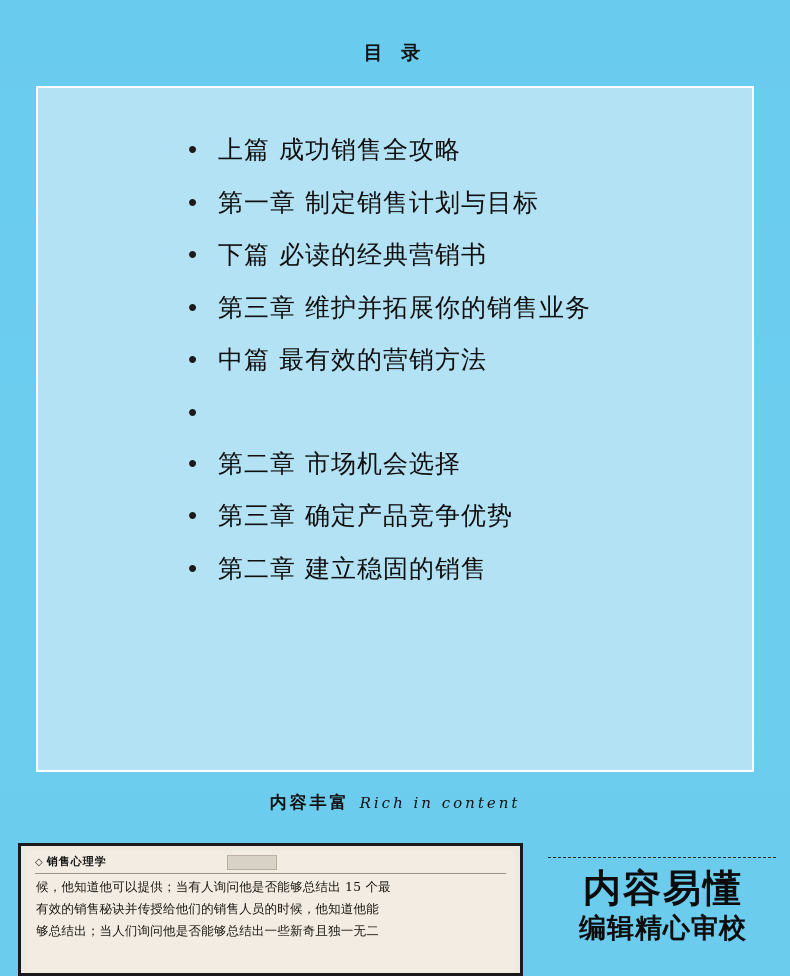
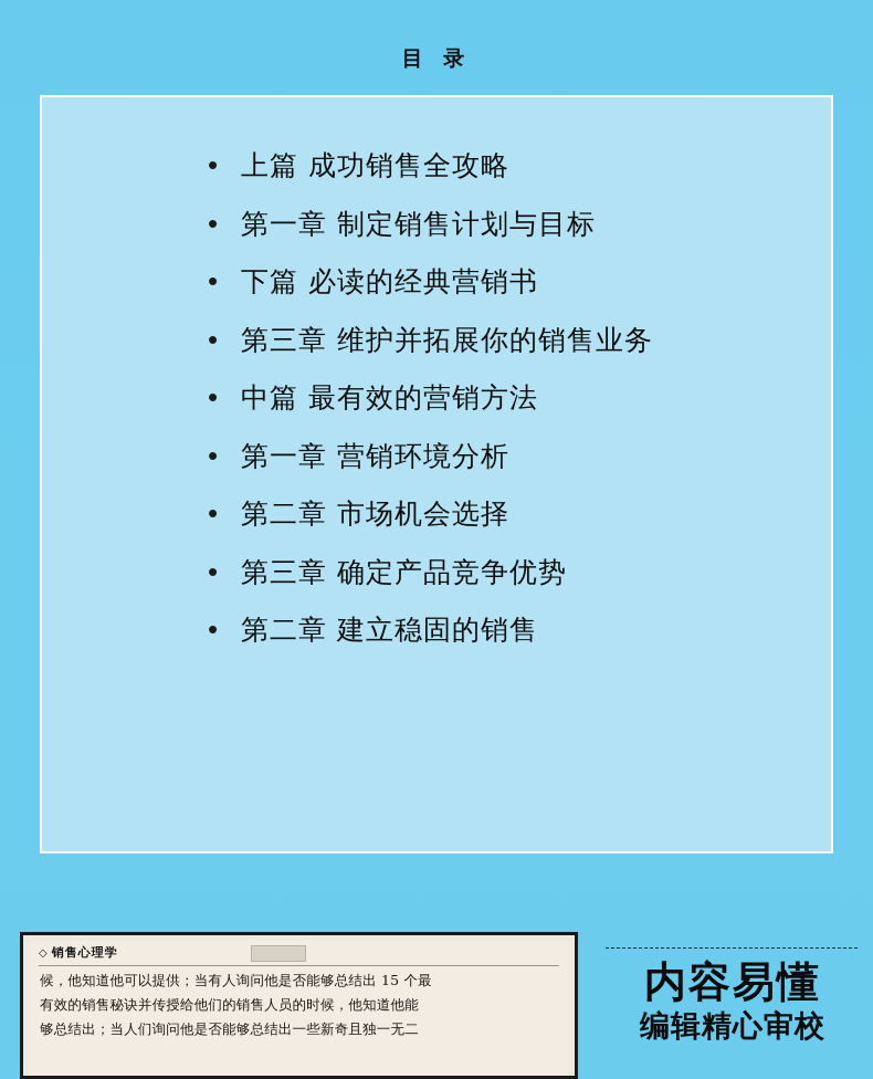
  目 录
  •
  上篇 成功销售全攻略
  •
  第一章 制定销售计划与目标
  •
  下篇 必读的经典营销书
  •
  第三章 维护并拓展你的销售业务
  •
  中篇 最有效的营销方法
  •
+ 第一章 营销环境分析
  •
  第二章 市场机会选择
  •
  第三章 确定产品竞争优势
  •
  第二章 建立稳固的销售
- 内容丰富 Rich in content
  ◇
  销售心理学
  候，他知道他可以提供；当有人询问他是否能够总结出 15 个最
  有效的销售秘诀并传授给他们的销售人员的时候，他知道他能
  够总结出；当人们询问他是否能够总结出一些新奇且独一无二
  内容易懂
  编辑精心审校
